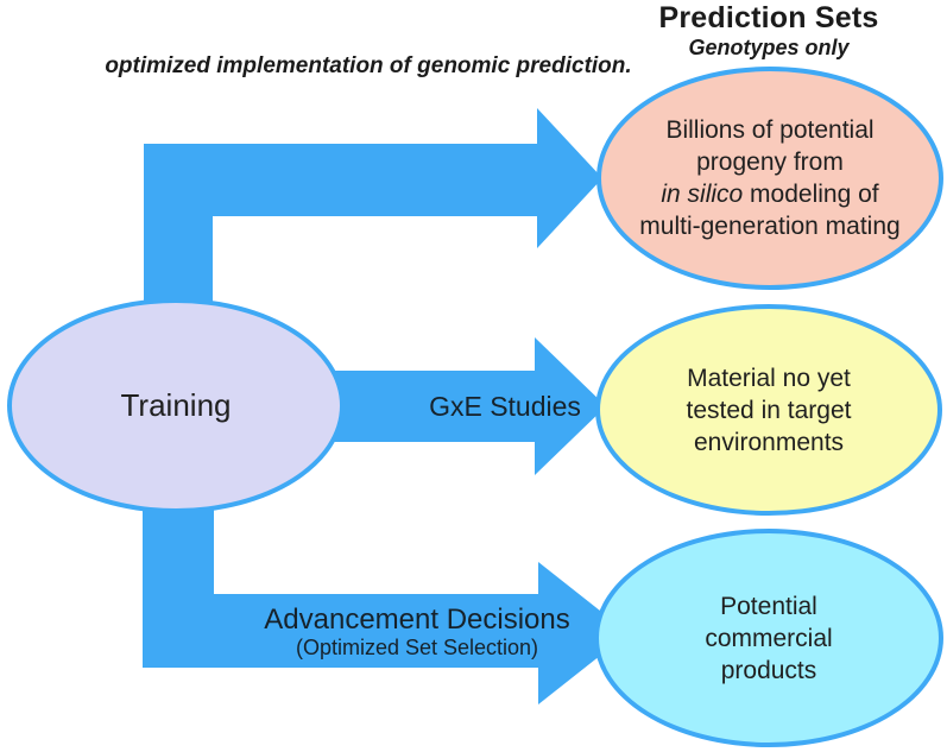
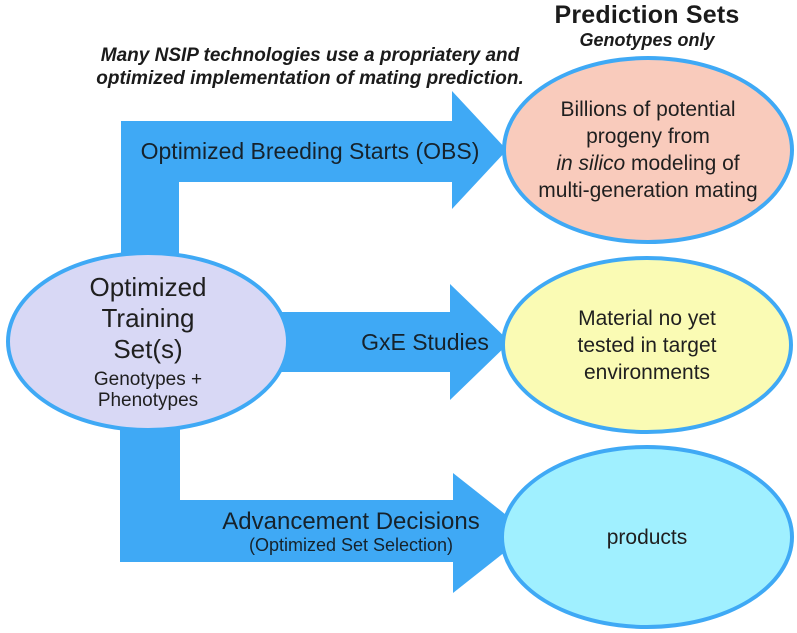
  Prediction Sets
  Genotypes only
+ Many NSIP technologies use a propriatery and
- optimized implementation of genomic prediction.
+ optimized implementation of mating prediction.
+ Optimized Breeding Starts (OBS)
  GxE Studies
  Advancement Decisions
  (Optimized Set Selection)
+ Optimized
  Training
+ Set(s)
+ Genotypes +
+ Phenotypes
  Billions of potential
  progeny from
  in silico modeling of
  multi-generation mating
  Material no yet
  tested in target
  environments
- Potential
- commercial
  products
